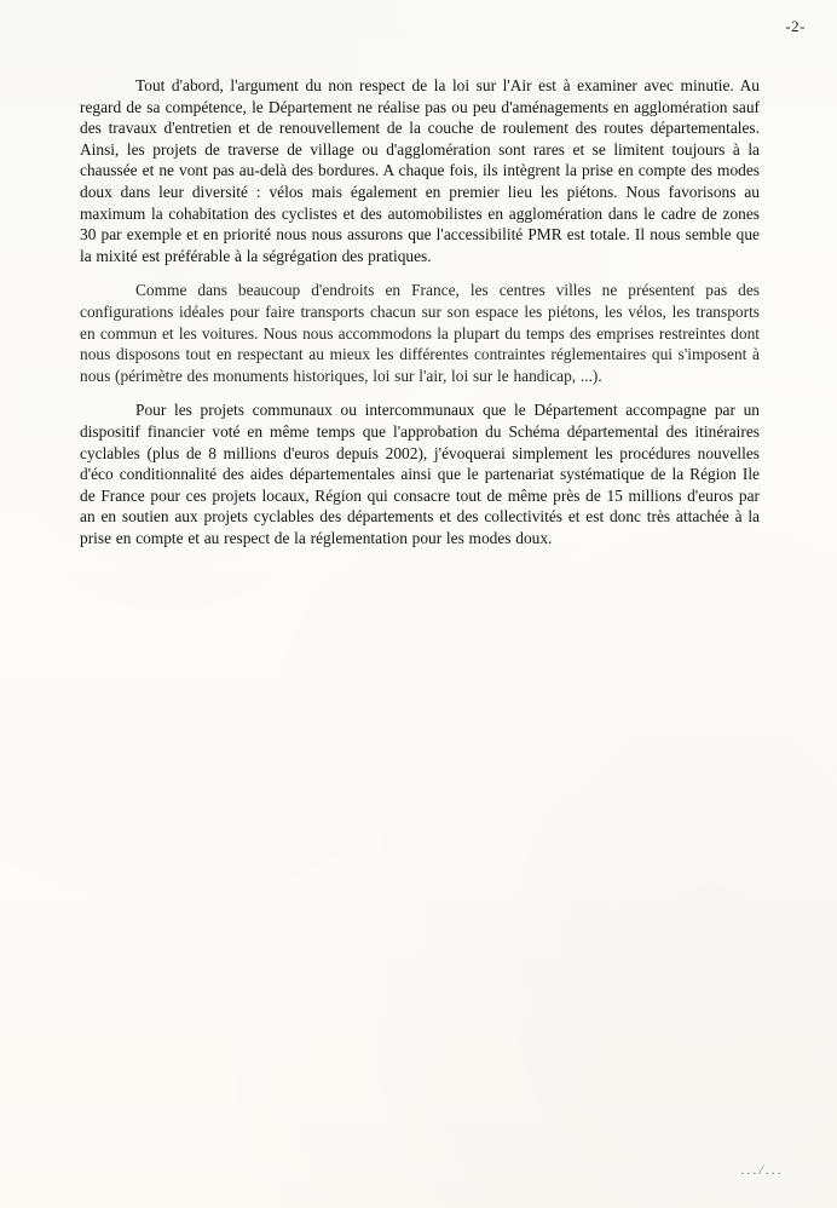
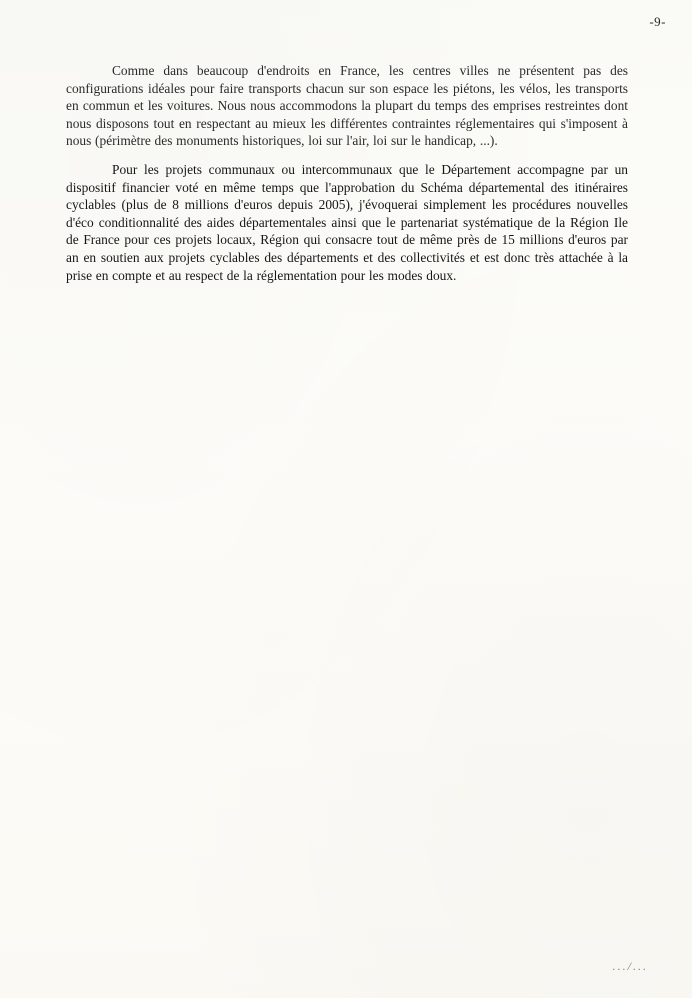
- -2-
+ -9-
- Tout d'abord, l'argument du non respect de la loi sur l'Air est à examiner avec minutie. Au regard de sa compétence, le Département ne réalise pas ou peu d'aménagements en agglomération sauf des travaux d'entretien et de renouvellement de la couche de roulement des routes départementales. Ainsi, les projets de traverse de village ou d'agglomération sont rares et se limitent toujours à la chaussée et ne vont pas au-delà des bordures. A chaque fois, ils intègrent la prise en compte des modes doux dans leur diversité : vélos mais également en premier lieu les piétons. Nous favorisons au maximum la cohabitation des cyclistes et des automobilistes en agglomération dans le cadre de zones 30 par exemple et en priorité nous nous assurons que l'accessibilité PMR est totale. Il nous semble que la mixité est préférable à la ségrégation des pratiques.
  Comme dans beaucoup d'endroits en France, les centres villes ne présentent pas des configurations idéales pour faire transports chacun sur son espace les piétons, les vélos, les transports en commun et les voitures. Nous nous accommodons la plupart du temps des emprises restreintes dont nous disposons tout en respectant au mieux les différentes contraintes réglementaires qui s'imposent à nous (périmètre des monuments historiques, loi sur l'air, loi sur le handicap, ...).
- Pour les projets communaux ou intercommunaux que le Département accompagne par un dispositif financier voté en même temps que l'approbation du Schéma départemental des itinéraires cyclables (plus de 8 millions d'euros depuis 2002), j'évoquerai simplement les procédures nouvelles d'éco conditionnalité des aides départementales ainsi que le partenariat systématique de la Région Ile de France pour ces projets locaux, Région qui consacre tout de même près de 15 millions d'euros par an en soutien aux projets cyclables des départements et des collectivités et est donc très attachée à la prise en compte et au respect de la réglementation pour les modes doux.
+ Pour les projets communaux ou intercommunaux que le Département accompagne par un dispositif financier voté en même temps que l'approbation du Schéma départemental des itinéraires cyclables (plus de 8 millions d'euros depuis 2005), j'évoquerai simplement les procédures nouvelles d'éco conditionnalité des aides départementales ainsi que le partenariat systématique de la Région Ile de France pour ces projets locaux, Région qui consacre tout de même près de 15 millions d'euros par an en soutien aux projets cyclables des départements et des collectivités et est donc très attachée à la prise en compte et au respect de la réglementation pour les modes doux.
  .../...
